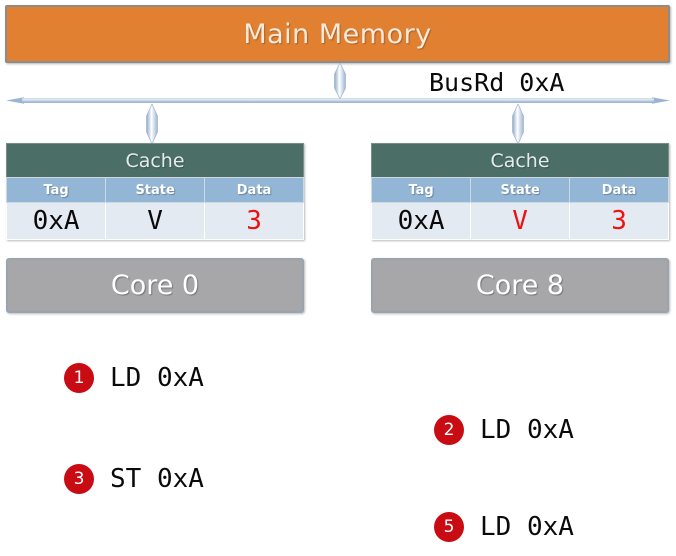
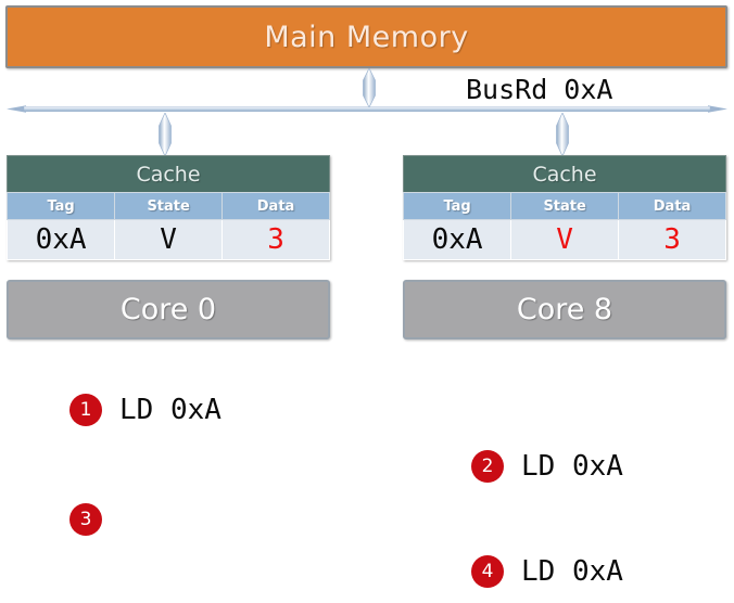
  Main Memory
  BusRd 0xA
  Cache
  Tag	State	Data
  0xA	V	3
  Core 0
  Cache
  Tag	State	Data
  0xA	V	3
  Core 8
  1
  LD 0xA
  2
  LD 0xA
  3
- ST 0xA
- 5
+ 4
  LD 0xA
